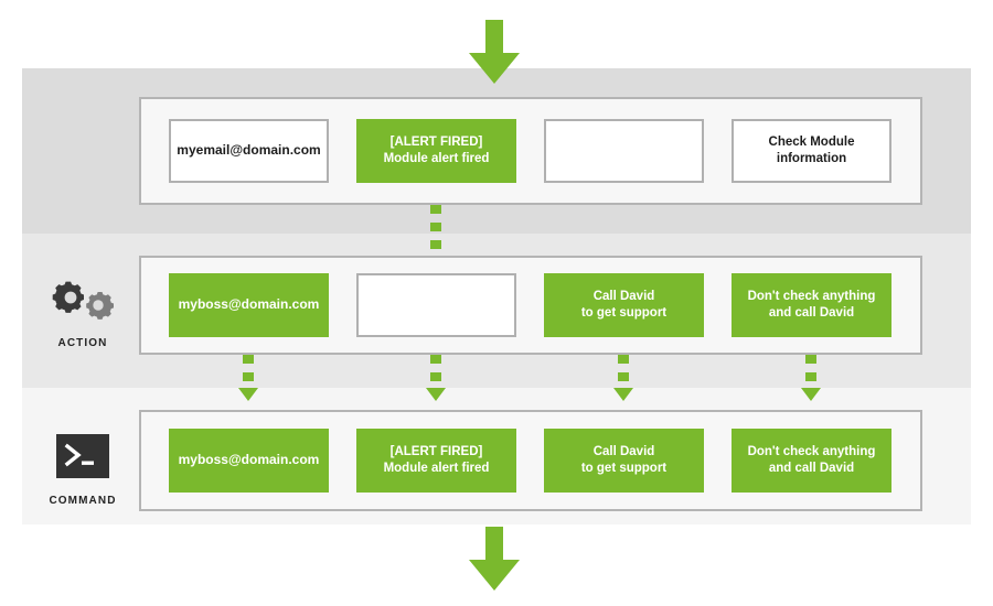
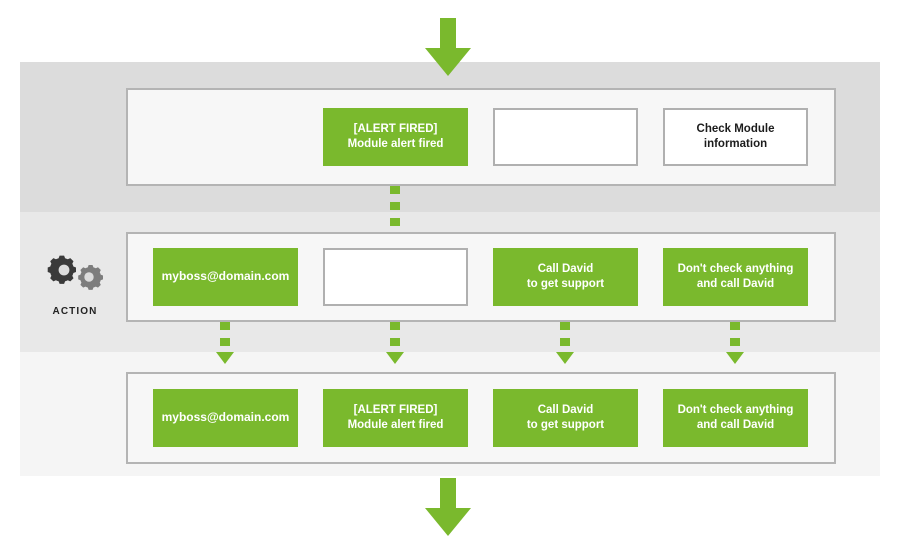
  ACTION
- COMMAND
- myemail@domain.com
  [ALERT FIRED]
  Module alert fired
  Check Module
  information
  myboss@domain.com
  Call David
  to get support
  Don't check anything
  and call David
  myboss@domain.com
  [ALERT FIRED]
  Module alert fired
  Call David
  to get support
  Don't check anything
  and call David
